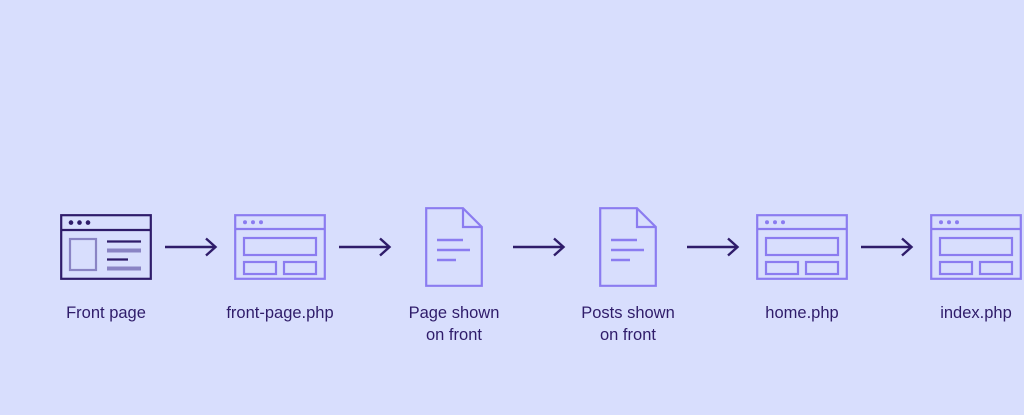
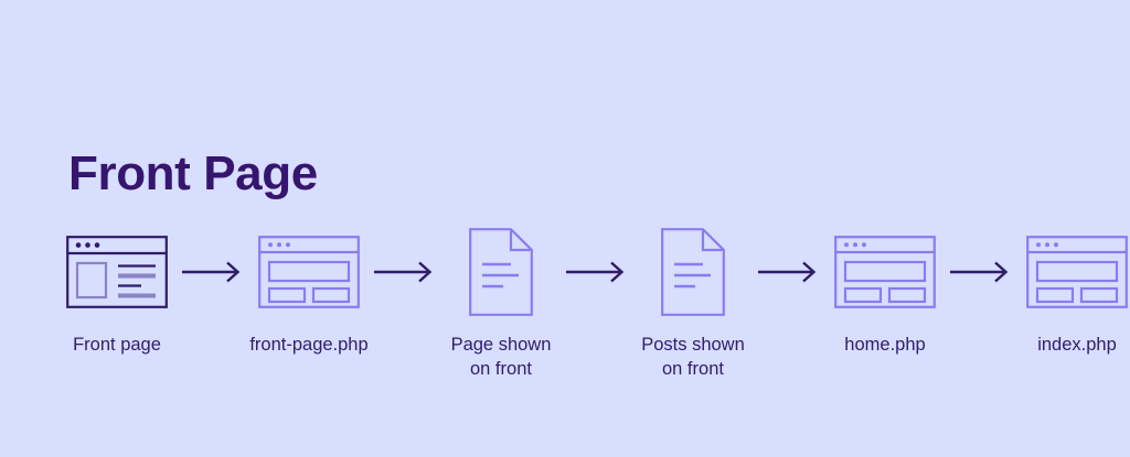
+ Front Page
  Front page
  front-page.php
  Page shown
  on front
  Posts shown
  on front
  home.php
  index.php
